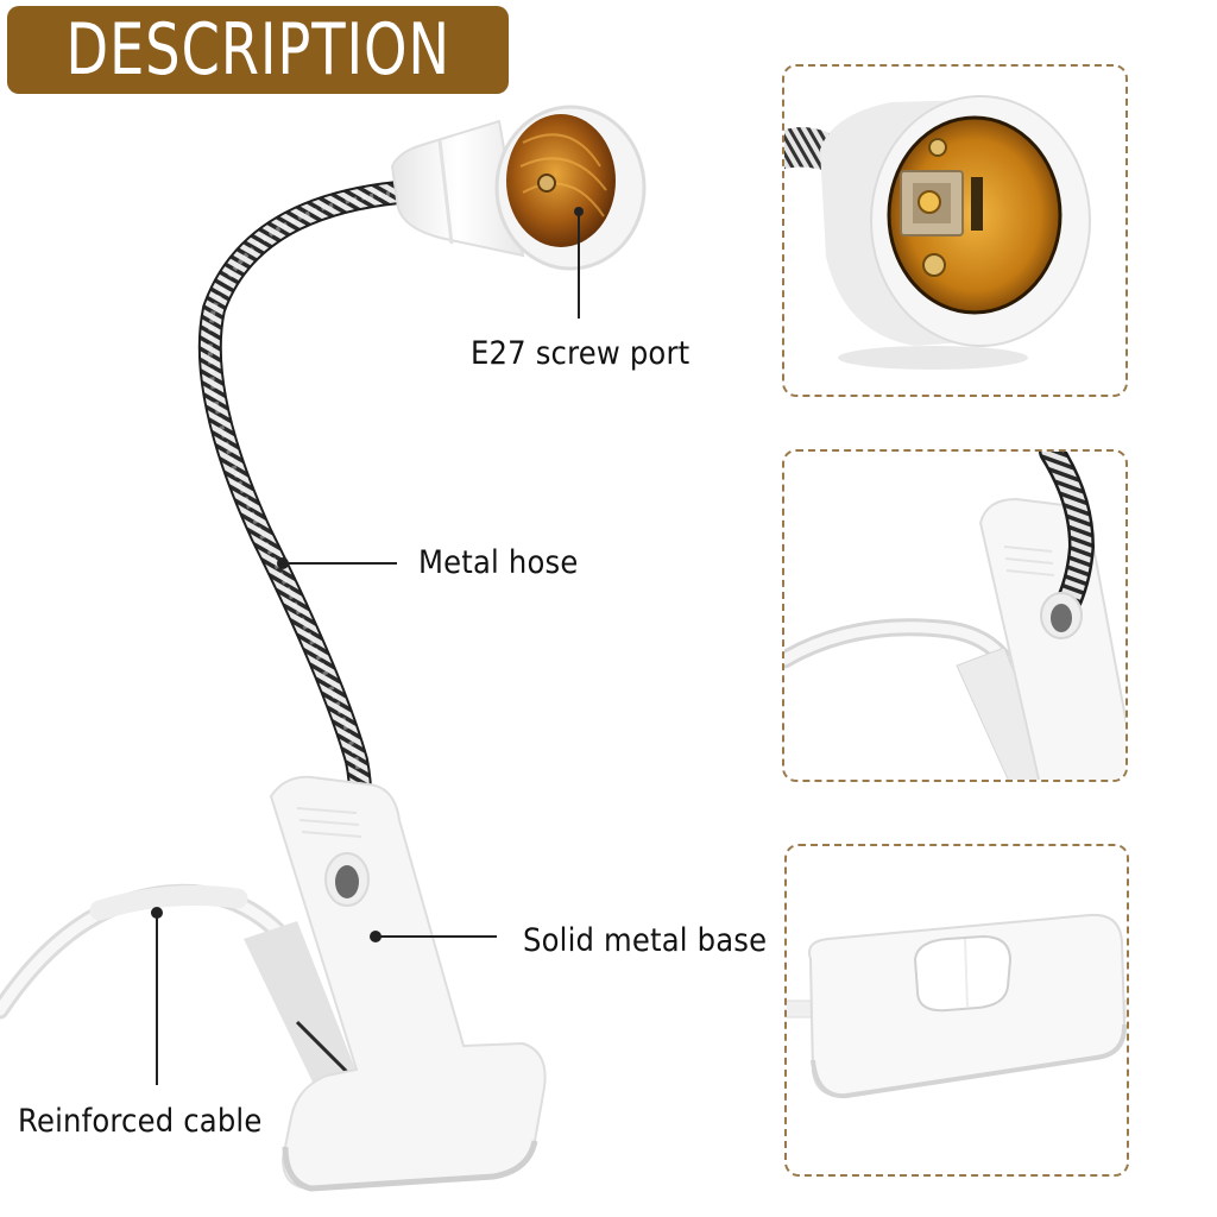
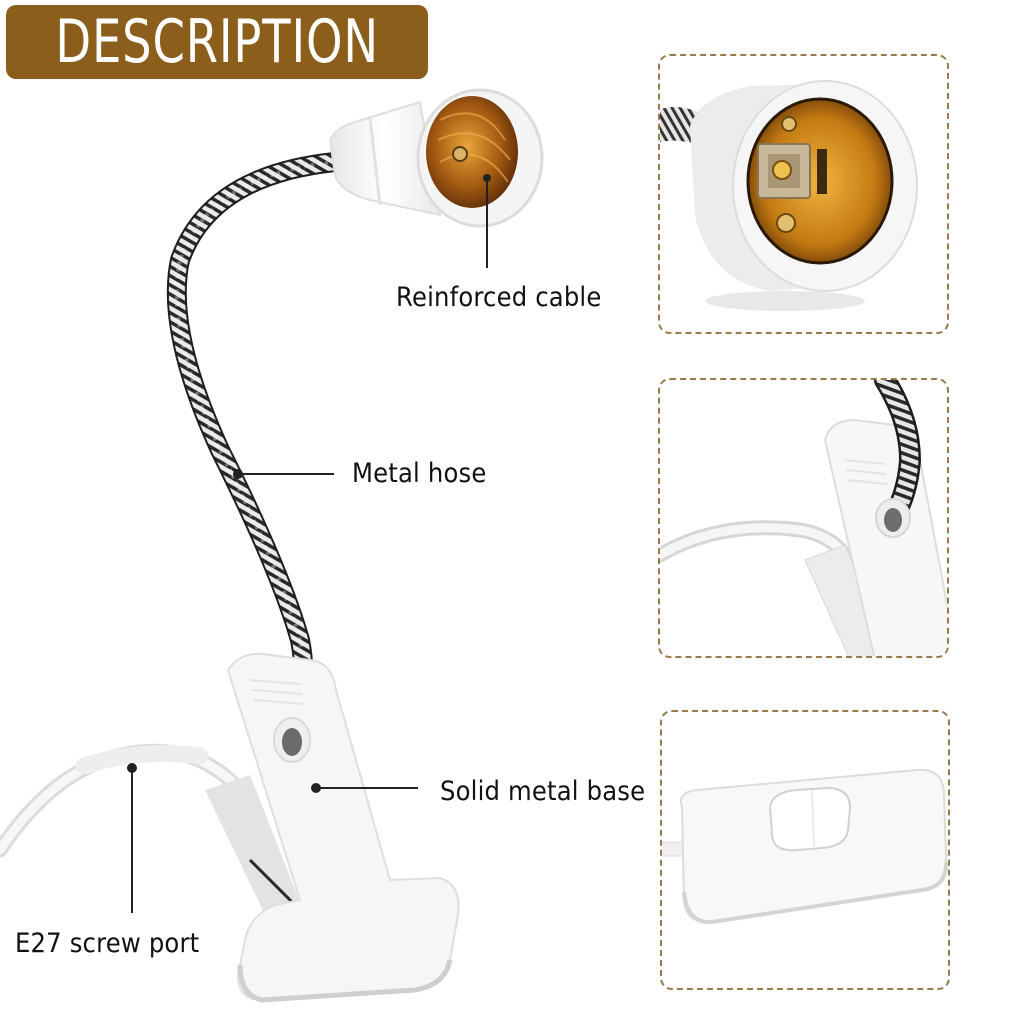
  DESCRIPTION
- E27 screw port
+ Reinforced cable
  Metal hose
  Solid metal base
- Reinforced cable
+ E27 screw port
